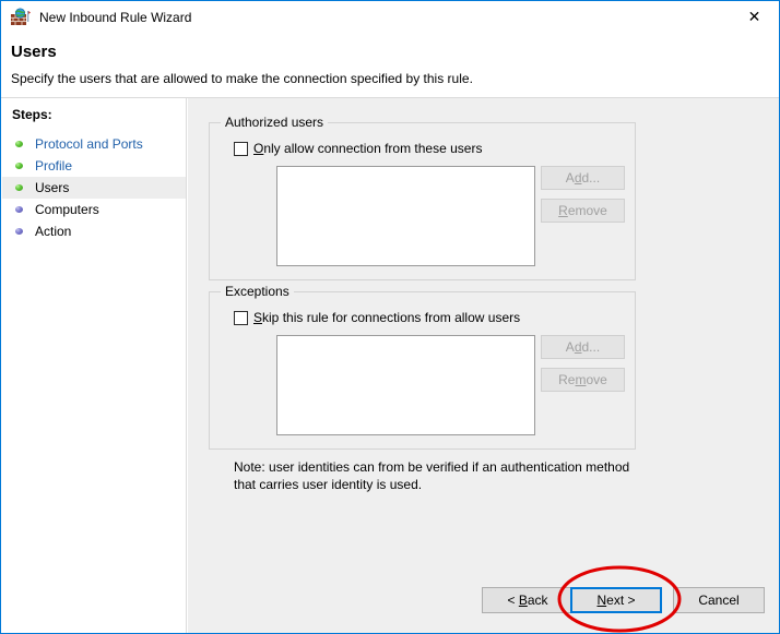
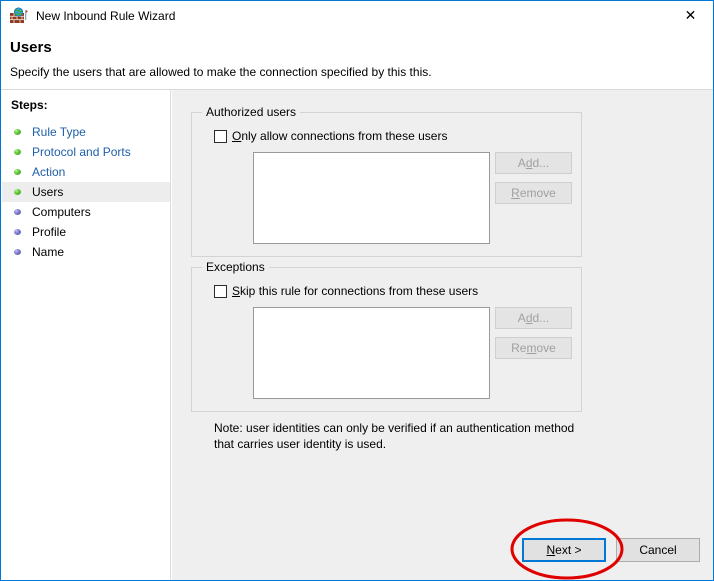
  New Inbound Rule Wizard
  ✕
  Users
- Specify the users that are allowed to make the connection specified by this rule.
+ Specify the users that are allowed to make the connection specified by this this.
  Steps:
+ Rule Type
  Protocol and Ports
- Profile
+ Action
  Users
  Computers
- Action
+ Profile
+ Name
  Authorized users
- Only allow connection from these users
+ Only allow connections from these users
  Add...
  Remove
  Exceptions
- Skip this rule for connections from allow users
+ Skip this rule for connections from these users
  Add...
  Remove
- Note: user identities can from be verified if an authentication method that carries user identity is used.
+ Note: user identities can only be verified if an authentication method that carries user identity is used.
- < Back
  Next >
  Cancel
